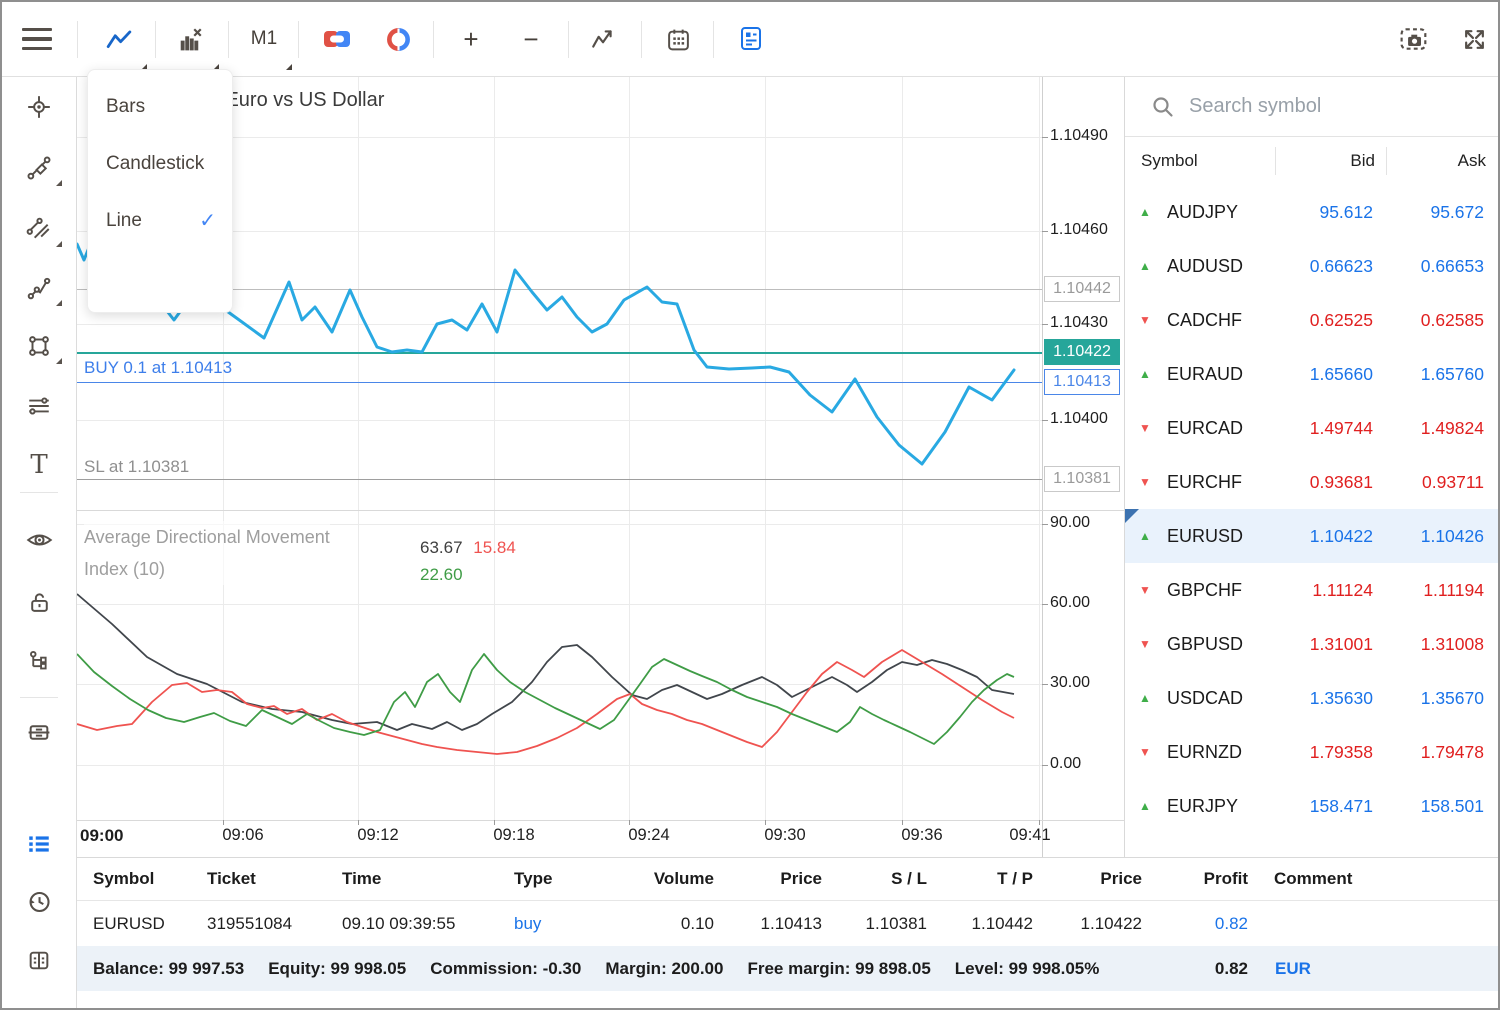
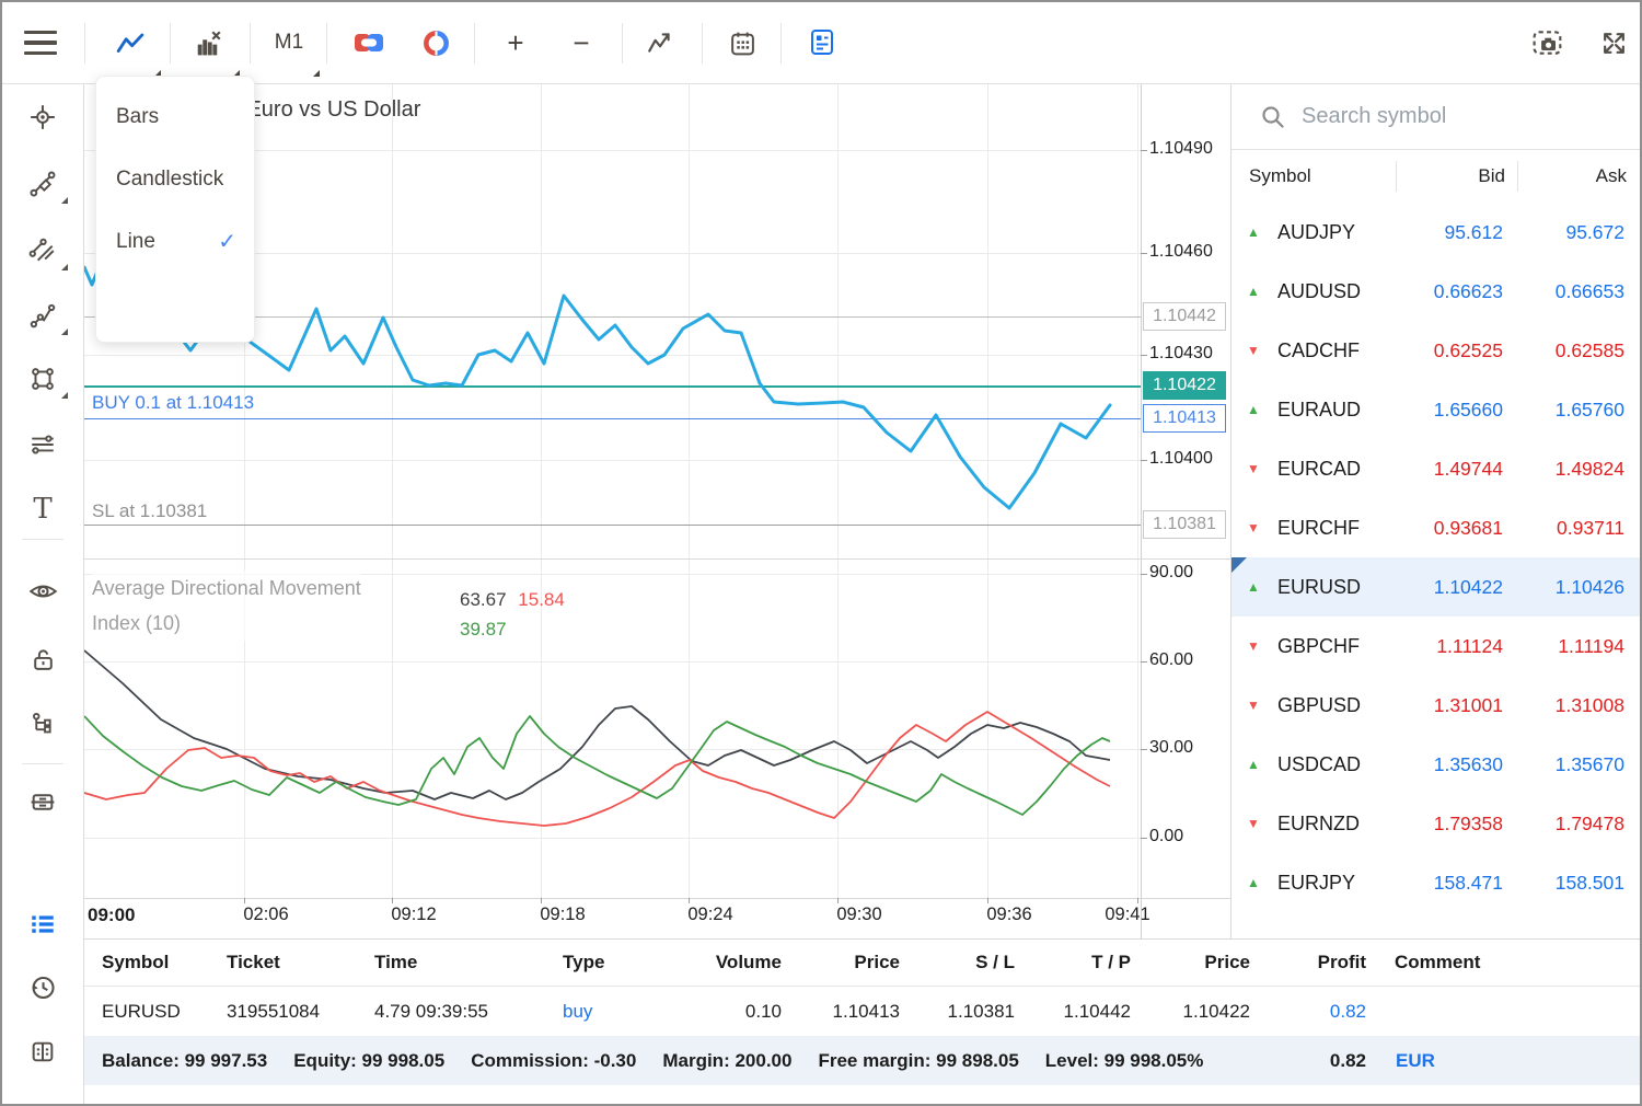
  M1
  +
  −
  T
  BUY 0.1 at 1.10413
  SL at 1.10381
  Average Directional Movement
  Index (10)
  63.67 15.84
- 22.60
+ 39.87
  1.10490
  1.10460
  1.10430
  1.10400
  1.10442
  1.10422
  1.10413
  1.10381
  90.00
  60.00
  30.00
  0.00
  09:00
- 09:06
+ 02:06
  09:12
  09:18
  09:24
  09:30
  09:36
  09:41
  Bars
  Candlestick
  Line
  ✓
  Search symbol
  Symbol
  Bid
  Ask
  ▲
  AUDJPY
  95.612
  95.672
  ▲
  AUDUSD
  0.66623
  0.66653
  ▼
  CADCHF
  0.62525
  0.62585
  ▲
  EURAUD
  1.65660
  1.65760
  ▼
  EURCAD
  1.49744
  1.49824
  ▼
  EURCHF
  0.93681
  0.93711
  ▲
  EURUSD
  1.10422
  1.10426
  ▼
  GBPCHF
  1.11124
  1.11194
  ▼
  GBPUSD
  1.31001
  1.31008
  ▲
  USDCAD
  1.35630
  1.35670
  ▼
  EURNZD
  1.79358
  1.79478
  ▲
  EURJPY
  158.471
  158.501
  Symbol
  Ticket
  Time
  Type
  Volume
  Price
  S / L
  T / P
  Price
  Profit
  Comment
  EURUSD
  319551084
- 09.10 09:39:55
+ 4.79 09:39:55
  buy
  0.10
  1.10413
  1.10381
  1.10442
  1.10422
  0.82
  Balance: 99 997.53
  Equity: 99 998.05
  Commission: -0.30
  Margin: 200.00
  Free margin: 99 898.05
  Level: 99 998.05%
  0.82
  EUR
